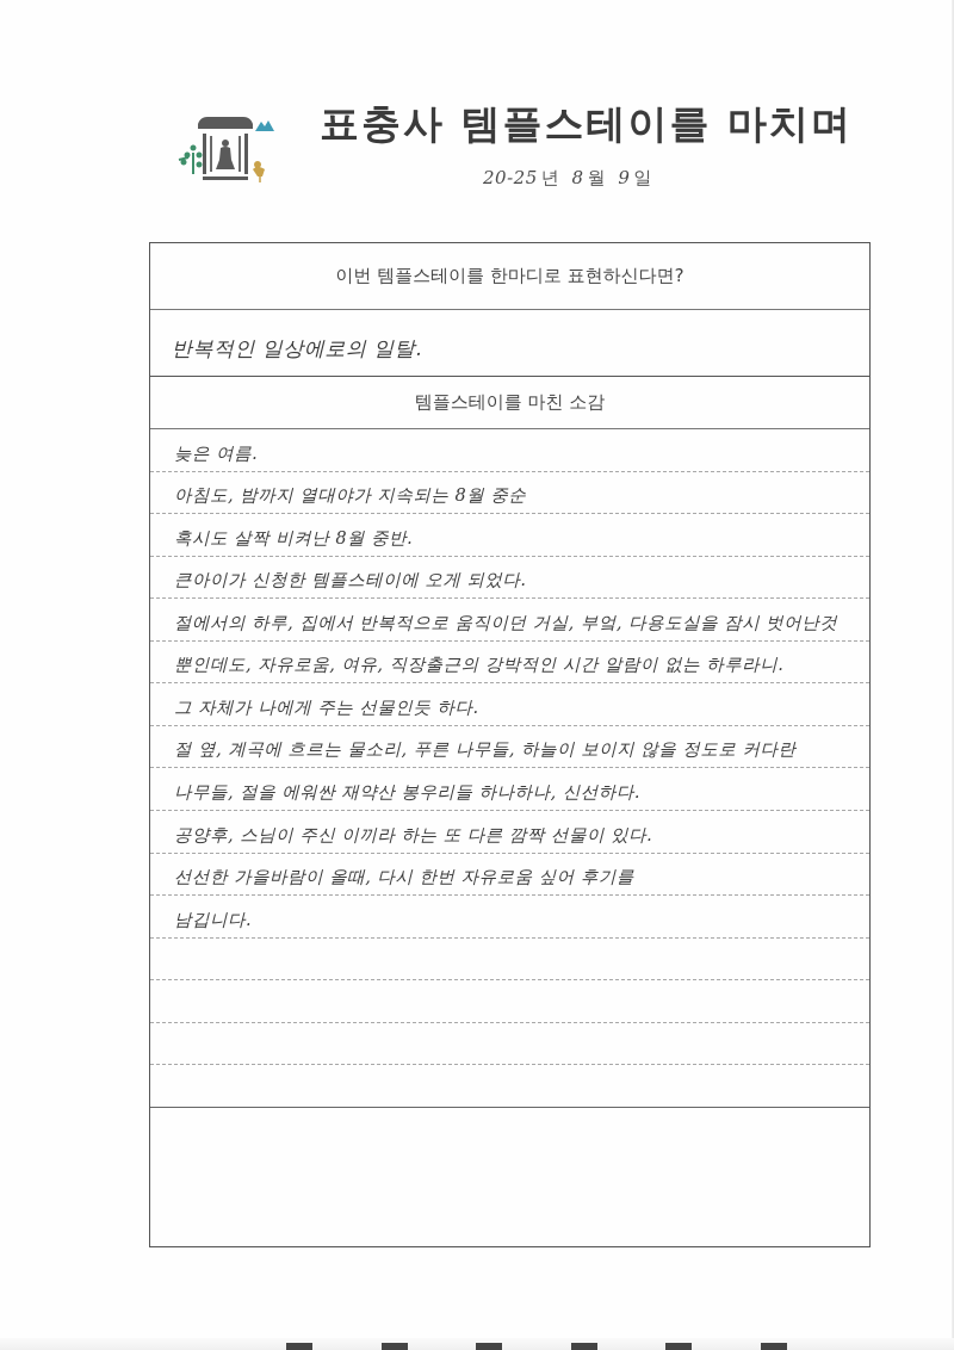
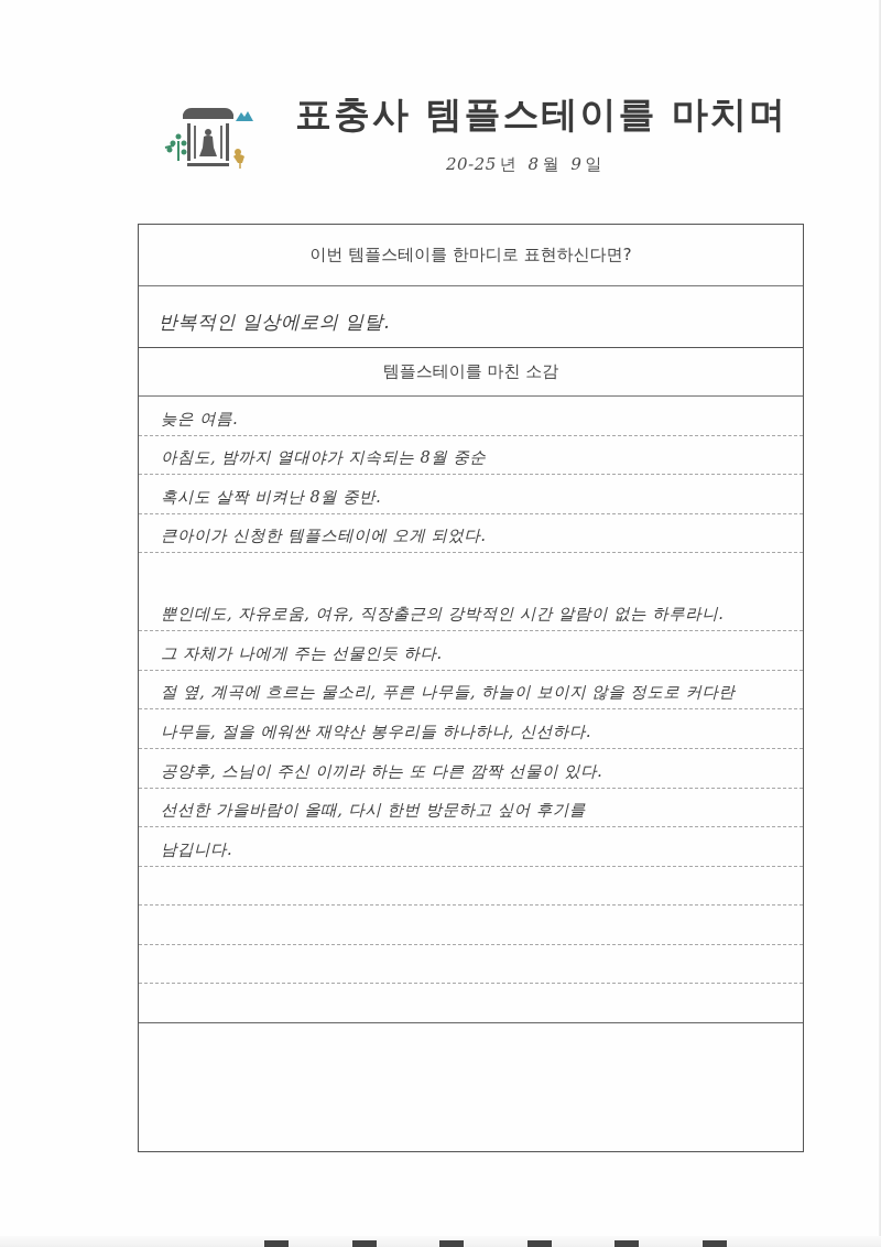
  표충사 템플스테이를 마치며
  20-25 년 8 월 9 일
  이번 템플스테이를 한마디로 표현하신다면?
  반복적인 일상에로의 일탈.
  템플스테이를 마친 소감
  늦은 여름.
  아침도, 밤까지 열대야가 지속되는 8월 중순
  혹시도 살짝 비켜난 8월 중반.
  큰아이가 신청한 템플스테이에 오게 되었다.
- 절에서의 하루, 집에서 반복적으로 움직이던 거실, 부엌, 다용도실을 잠시 벗어난것
  뿐인데도, 자유로움, 여유, 직장출근의 강박적인 시간 알람이 없는 하루라니.
  그 자체가 나에게 주는 선물인듯 하다.
  절 옆, 계곡에 흐르는 물소리, 푸른 나무들, 하늘이 보이지 않을 정도로 커다란
  나무들, 절을 에워싼 재약산 봉우리들 하나하나, 신선하다.
  공양후, 스님이 주신 이끼라 하는 또 다른 깜짝 선물이 있다.
- 선선한 가을바람이 올때, 다시 한번 자유로움 싶어 후기를
+ 선선한 가을바람이 올때, 다시 한번 방문하고 싶어 후기를
  남깁니다.
